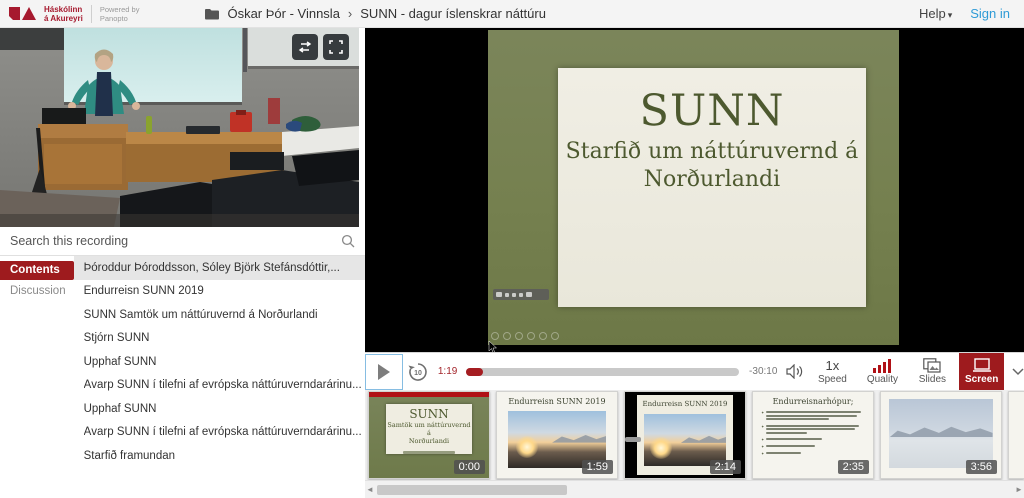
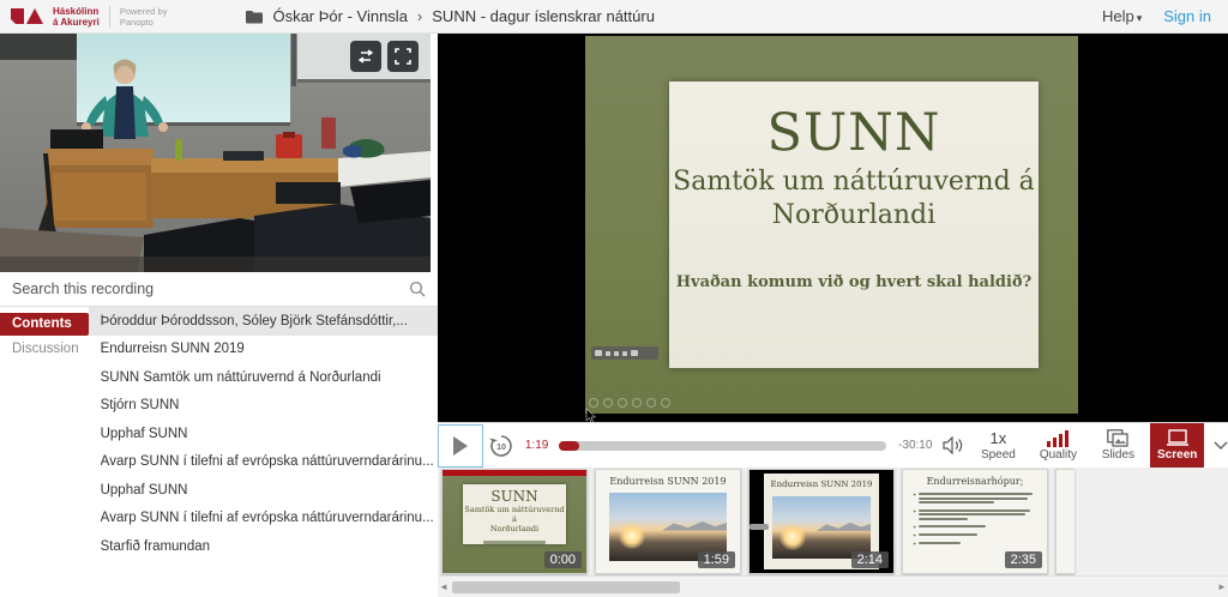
  Háskólinn
  á Akureyri
  Powered by
  Panopto
  Óskar Þór - Vinnsla
  ›
  SUNN - dagur íslenskrar náttúru
  Help ▾
  Sign in
  Search this recording
  Contents
  Discussion
  Þóroddur Þóroddsson, Sóley Björk Stefánsdóttir,...
  Endurreisn SUNN 2019
  SUNN Samtök um náttúruvernd á Norðurlandi
  Stjórn SUNN
  Upphaf SUNN
  Ávarp SUNN í tilefni af evrópska náttúruverndarárinu...
  Upphaf SUNN
  Ávarp SUNN í tilefni af evrópska náttúruverndarárinu...
  Starfið framundan
  SUNN
- Starfið um náttúruvernd á Norðurlandi
+ Samtök um náttúruvernd á Norðurlandi
+ Hvaðan komum við og hvert skal haldið?
  1:19
  -30:10
  1x
  Speed
  Quality
  Slides
  Screen
  SUNN
  Samtök um náttúruvernd á
  Norðurlandi
  0:00
  Endurreisn SUNN 2019
  1:59
  Endurreisn SUNN 2019
  2:14
  Endurreisnarhópur;
  2:35
- 3:56
  ◄
  ►
